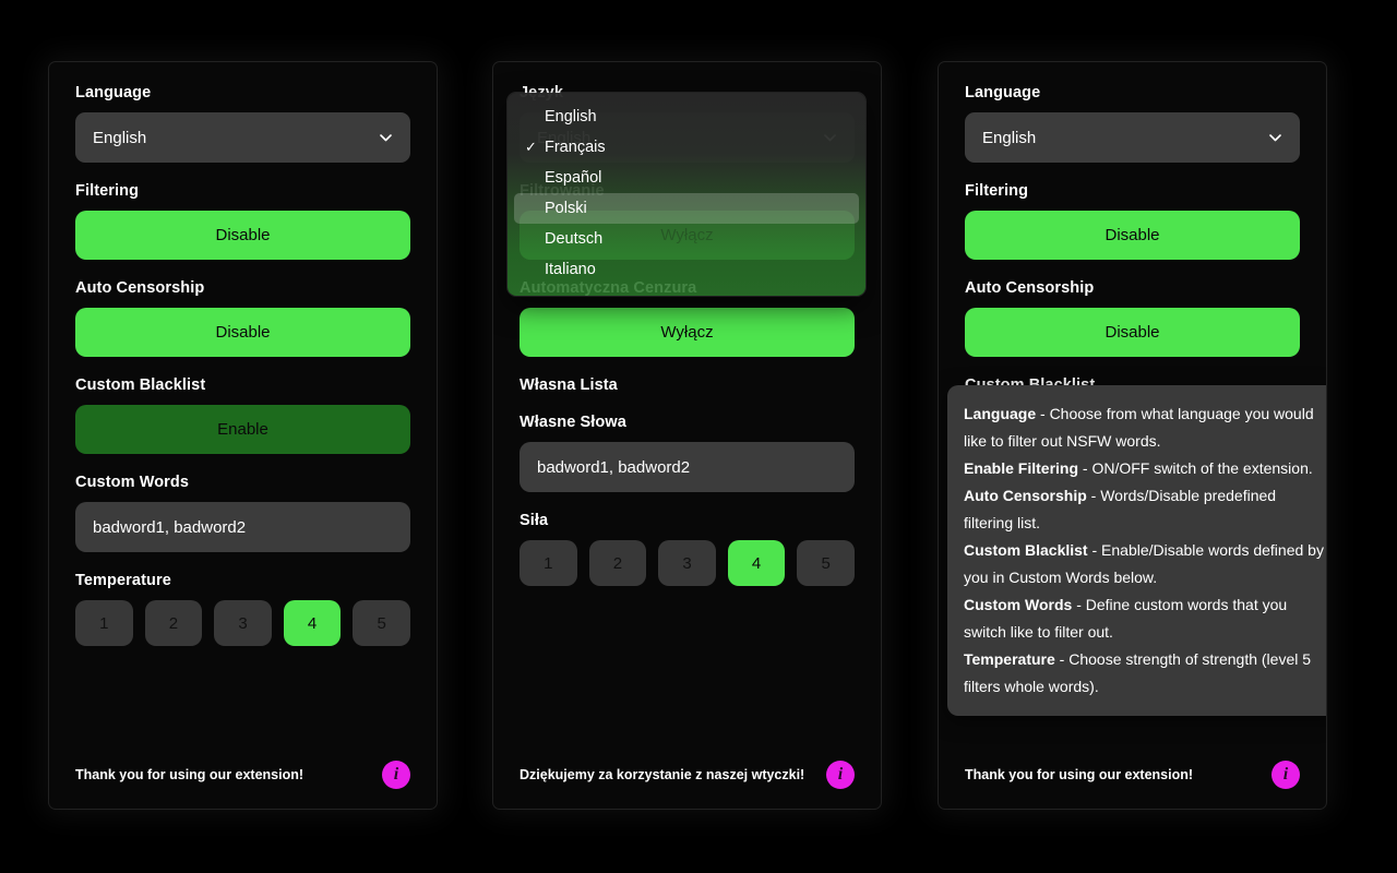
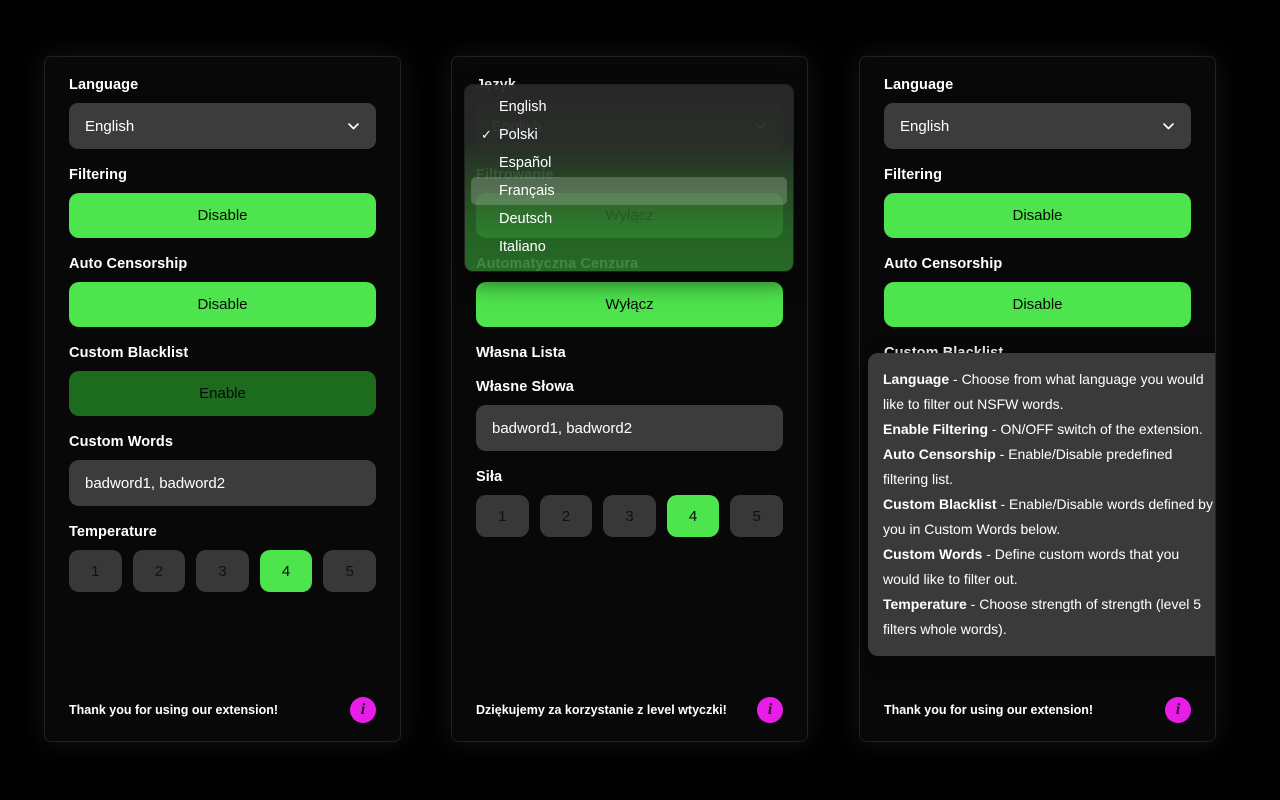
  Language
  English
  Filtering
  Disable
  Auto Censorship
  Disable
  Custom Blacklist
  Enable
  Custom Words
  badword1, badword2
  Temperature
  1
  2
  3
  4
  5
  Thank you for using our extension!
  i
  Wyłącz
  Własna Lista
  Własne Słowa
  badword1, badword2
  Siła
  1
  2
  3
  4
  5
- Dziękujemy za korzystanie z naszej wtyczki!
+ Dziękujemy za korzystanie z level wtyczki!
  i
  English
  ✓
- Français
+ Polski
  Español
- Polski
+ Français
  Deutsch
  Italiano
  Language
  English
  Filtering
  Disable
  Auto Censorship
  Disable
  Thank you for using our extension!
  i
  Language - Choose from what language you would like to filter out NSFW words.
  Enable Filtering - ON/OFF switch of the extension.
- Auto Censorship - Words/Disable predefined filtering list.
+ Auto Censorship - Enable/Disable predefined filtering list.
  Custom Blacklist - Enable/Disable words defined by you in Custom Words below.
- Custom Words - Define custom words that you switch like to filter out.
+ Custom Words - Define custom words that you would like to filter out.
  Temperature - Choose strength of strength (level 5 filters whole words).
